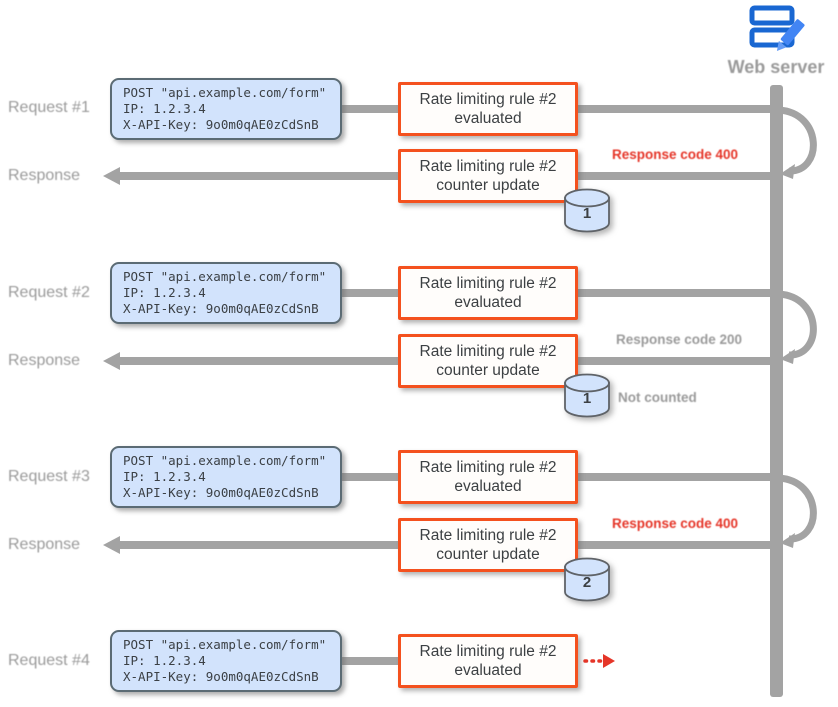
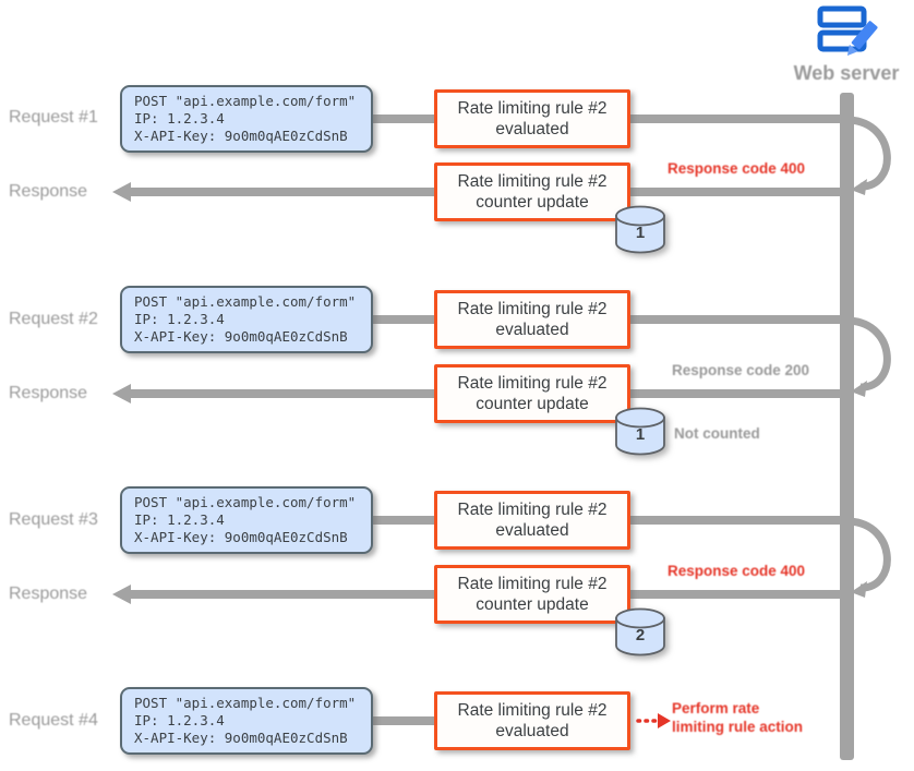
  Web server
  Request #1
  Response
  Request #2
  Response
  Request #3
  Response
  Request #4
  POST "api.example.com/form"
  IP: 1.2.3.4
  X-API-Key: 9o0m0qAE0zCdSnB
  POST "api.example.com/form"
  IP: 1.2.3.4
  X-API-Key: 9o0m0qAE0zCdSnB
  POST "api.example.com/form"
  IP: 1.2.3.4
  X-API-Key: 9o0m0qAE0zCdSnB
  POST "api.example.com/form"
  IP: 1.2.3.4
  X-API-Key: 9o0m0qAE0zCdSnB
  Rate limiting rule #2
  evaluated
  Rate limiting rule #2
  evaluated
  Rate limiting rule #2
  evaluated
  Rate limiting rule #2
  evaluated
  Rate limiting rule #2
  counter update
  Rate limiting rule #2
  counter update
  Rate limiting rule #2
  counter update
  1
  1
  2
  Response code 400
  Response code 200
  Not counted
  Response code 400
+ Perform rate
+ limiting rule action
